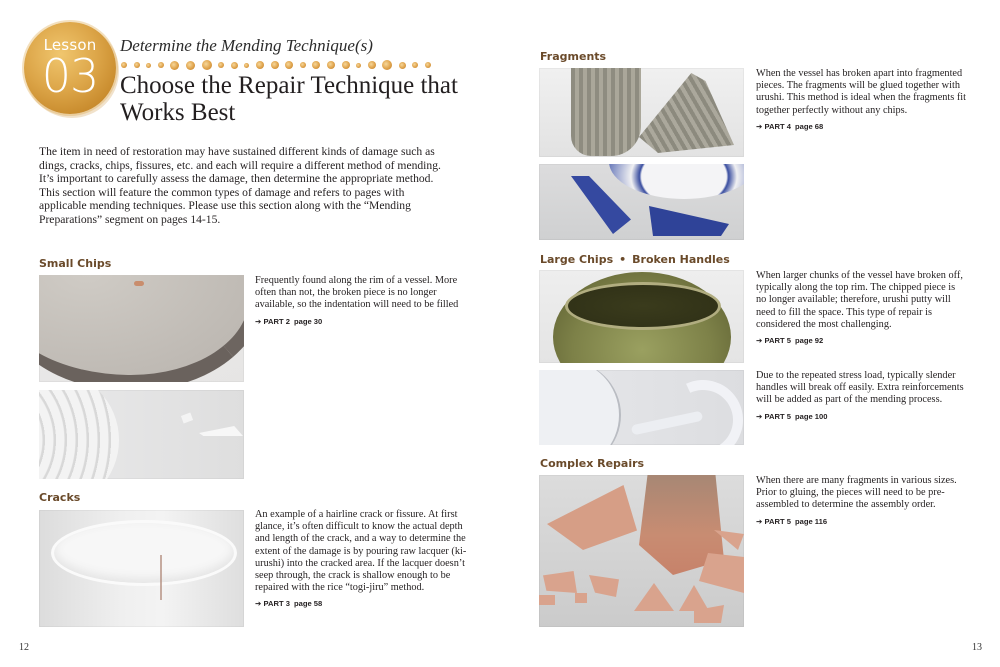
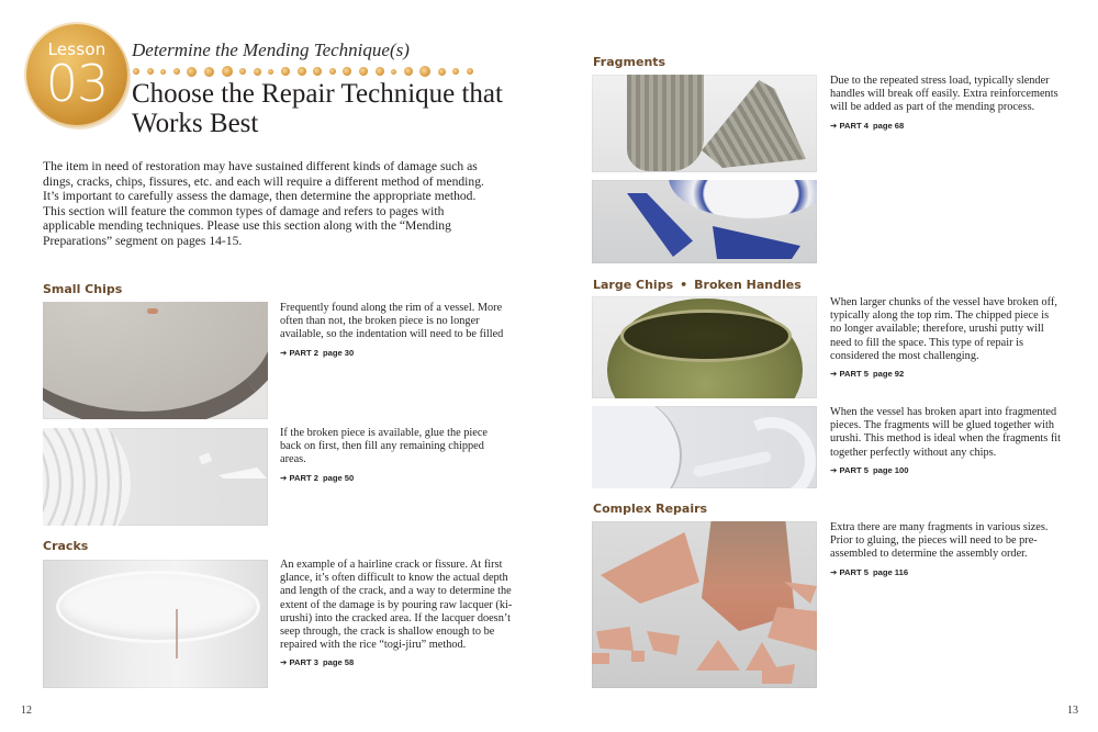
  Lesson
  03
  Determine the Mending Technique(s)
  Choose the Repair Technique that Works Best
  The item in need of restoration may have sustained different kinds of damage such as dings, cracks, chips, fissures, etc. and each will require a different method of mending. It’s important to carefully assess the damage, then determine the appropriate method. This section will feature the common types of damage and refers to pages with applicable mending techniques. Please use this section along with the “Mending Preparations” segment on pages 14-15.
  Small Chips
  Frequently found along the rim of a vessel. More often than not, the broken piece is no longer available, so the indentation will need to be filled
  ➔ PART 2 page 30
+ If the broken piece is available, glue the piece back on first, then fill any remaining chipped areas.
+ ➔ PART 2 page 50
  Cracks
  An example of a hairline crack or fissure. At first glance, it’s often difficult to know the actual depth and length of the crack, and a way to determine the extent of the damage is by pouring raw lacquer (ki-urushi) into the cracked area. If the lacquer doesn’t seep through, the crack is shallow enough to be repaired with the rice “togi-jiru” method.
  ➔ PART 3 page 58
  12
  Fragments
- When the vessel has broken apart into fragmented pieces. The fragments will be glued together with urushi. This method is ideal when the fragments fit together perfectly without any chips.
+ Due to the repeated stress load, typically slender handles will break off easily. Extra reinforcements will be added as part of the mending process.
  ➔ PART 4 page 68
  Large Chips • Broken Handles
  When larger chunks of the vessel have broken off, typically along the top rim. The chipped piece is no longer available; therefore, urushi putty will need to fill the space. This type of repair is considered the most challenging.
  ➔ PART 5 page 92
- Due to the repeated stress load, typically slender handles will break off easily. Extra reinforcements will be added as part of the mending process.
+ When the vessel has broken apart into fragmented pieces. The fragments will be glued together with urushi. This method is ideal when the fragments fit together perfectly without any chips.
  ➔ PART 5 page 100
  Complex Repairs
- When there are many fragments in various sizes. Prior to gluing, the pieces will need to be pre-assembled to determine the assembly order.
+ Extra there are many fragments in various sizes. Prior to gluing, the pieces will need to be pre-assembled to determine the assembly order.
  ➔ PART 5 page 116
  13
